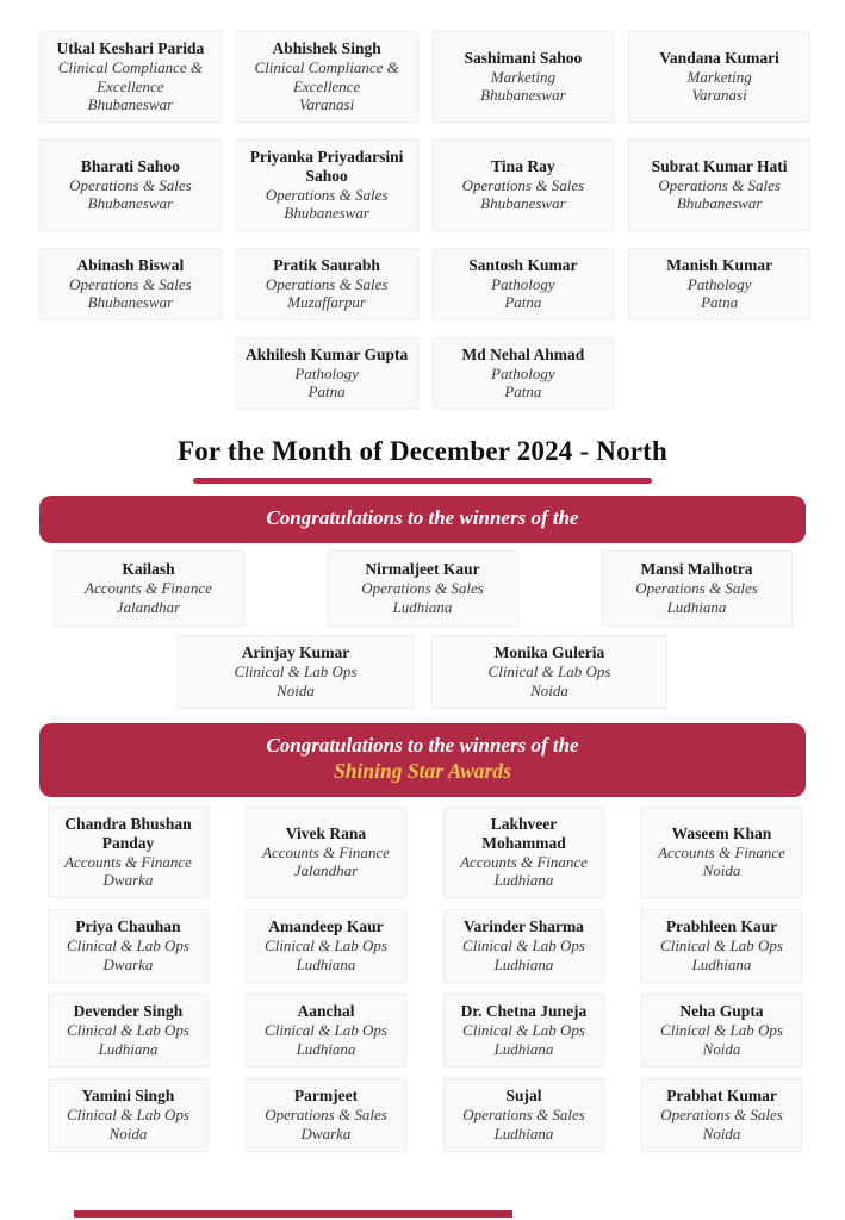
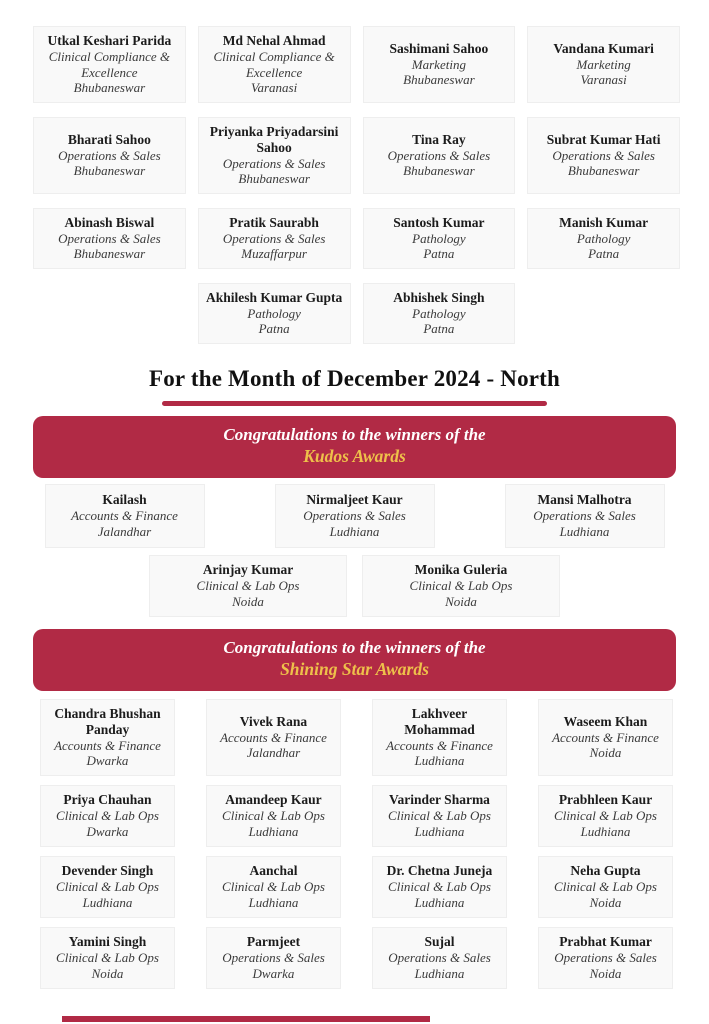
  Utkal Keshari Parida
  Clinical Compliance & Excellence
  Bhubaneswar
- Abhishek Singh
+ Md Nehal Ahmad
  Clinical Compliance & Excellence
  Varanasi
  Sashimani Sahoo
  Marketing
  Bhubaneswar
  Vandana Kumari
  Marketing
  Varanasi
  Bharati Sahoo
  Operations & Sales
  Bhubaneswar
  Priyanka Priyadarsini Sahoo
  Operations & Sales
  Bhubaneswar
  Tina Ray
  Operations & Sales
  Bhubaneswar
  Subrat Kumar Hati
  Operations & Sales
  Bhubaneswar
  Abinash Biswal
  Operations & Sales
  Bhubaneswar
  Pratik Saurabh
  Operations & Sales
  Muzaffarpur
  Santosh Kumar
  Pathology
  Patna
  Manish Kumar
  Pathology
  Patna
  Akhilesh Kumar Gupta
  Pathology
  Patna
- Md Nehal Ahmad
+ Abhishek Singh
  Pathology
  Patna
  For the Month of December 2024 - North
  Congratulations to the winners of the
+ Kudos Awards
  Kailash
  Accounts & Finance
  Jalandhar
  Nirmaljeet Kaur
  Operations & Sales
  Ludhiana
  Mansi Malhotra
  Operations & Sales
  Ludhiana
  Arinjay Kumar
  Clinical & Lab Ops
  Noida
  Monika Guleria
  Clinical & Lab Ops
  Noida
  Congratulations to the winners of the
  Shining Star Awards
  Chandra Bhushan Panday
  Accounts & Finance
  Dwarka
  Vivek Rana
  Accounts & Finance
  Jalandhar
  Lakhveer Mohammad
  Accounts & Finance
  Ludhiana
  Waseem Khan
  Accounts & Finance
  Noida
  Priya Chauhan
  Clinical & Lab Ops
  Dwarka
  Amandeep Kaur
  Clinical & Lab Ops
  Ludhiana
  Varinder Sharma
  Clinical & Lab Ops
  Ludhiana
  Prabhleen Kaur
  Clinical & Lab Ops
  Ludhiana
  Devender Singh
  Clinical & Lab Ops
  Ludhiana
  Aanchal
  Clinical & Lab Ops
  Ludhiana
  Dr. Chetna Juneja
  Clinical & Lab Ops
  Ludhiana
  Neha Gupta
  Clinical & Lab Ops
  Noida
  Yamini Singh
  Clinical & Lab Ops
  Noida
  Parmjeet
  Operations & Sales
  Dwarka
  Sujal
  Operations & Sales
  Ludhiana
  Prabhat Kumar
  Operations & Sales
  Noida
